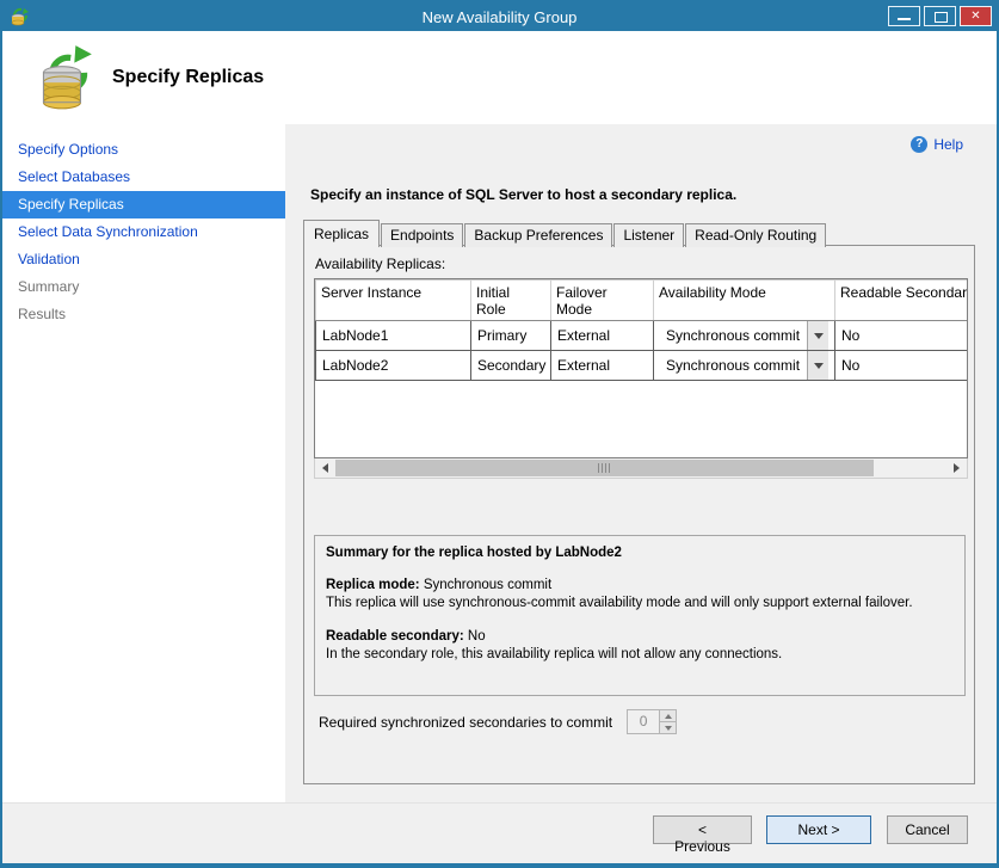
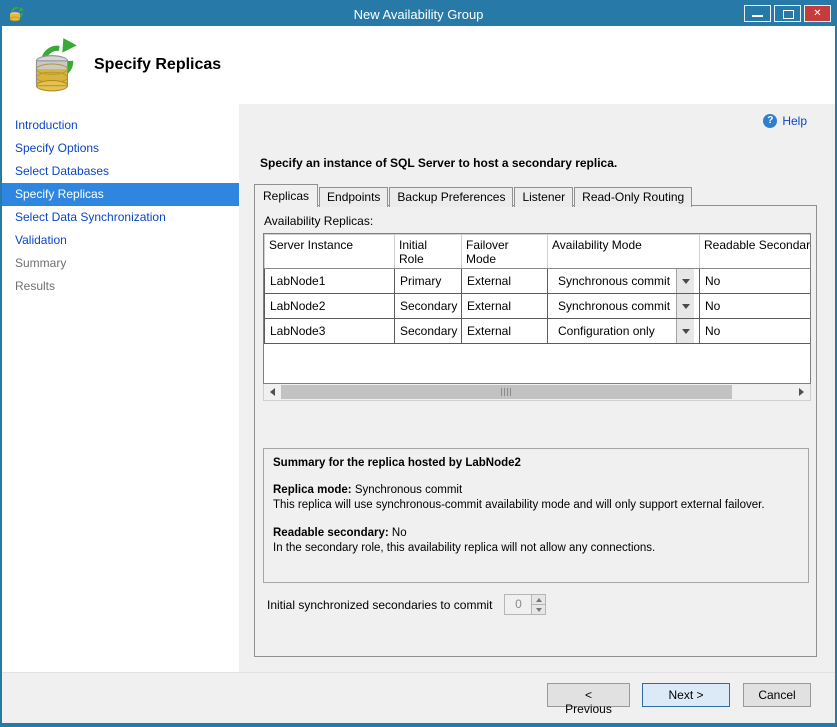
  New Availability Group
  Specify Replicas
+ Introduction
  Specify Options
  Select Databases
  Specify Replicas
  Select Data Synchronization
  Validation
  Summary
  Results
  ?
  Help
  Specify an instance of SQL Server to host a secondary replica.
  Replicas
  Endpoints
  Backup Preferences
  Listener
  Read-Only Routing
  Availability Replicas:
  Server Instance	Initial Role	Failover Mode	Availability Mode	Readable Secondar
  LabNode1	Primary	External	Synchronous commit	No
  LabNode2	Secondary	External	Synchronous commit	No
+ LabNode3	Secondary	External	Configuration only	No
  Summary for the replica hosted by LabNode2
  Replica mode: Synchronous commit
  This replica will use synchronous-commit availability mode and will only support external failover.
  Readable secondary: No
  In the secondary role, this availability replica will not allow any connections.
- Required synchronized secondaries to commit
+ Initial synchronized secondaries to commit
  0
  < Previous
  Next >
  Cancel
